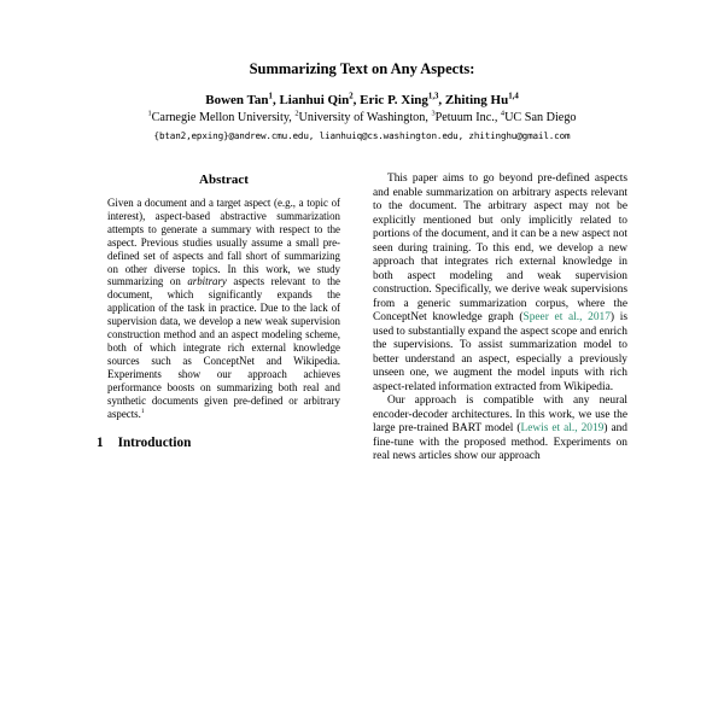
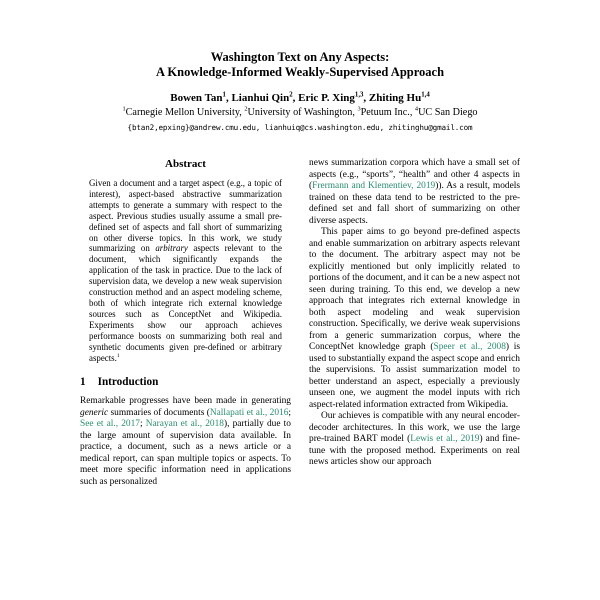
- Summarizing Text on Any Aspects:
+ Washington Text on Any Aspects:
+ A Knowledge-Informed Weakly-Supervised Approach
  Bowen Tan , Lianhui Qin , Eric P. Xing , Zhiting Hu
  Carnegie Mellon University, University of Washington, Petuum Inc., UC San Diego
  {btan2,epxing}@andrew.cmu.edu, lianhuiq@cs.washington.edu, zhitinghu@gmail.com
  Abstract
  Given a document and a target aspect (e.g., a topic of interest), aspect-based abstractive summarization attempts to generate a summary with respect to the aspect. Previous studies usually assume a small pre-defined set of aspects and fall short of summarizing on other diverse topics. In this work, we study summarizing on arbitrary aspects relevant to the document, which significantly expands the application of the task in practice. Due to the lack of supervision data, we develop a new weak supervision construction method and an aspect modeling scheme, both of which integrate rich external knowledge sources such as ConceptNet and Wikipedia. Experiments show our approach achieves performance boosts on summarizing both real and synthetic documents given pre-defined or arbitrary aspects.
  1 Introduction
+ Remarkable progresses have been made in generating generic summaries of documents (Nallapati et al., 2016; See et al., 2017; Narayan et al., 2018), partially due to the large amount of supervision data available. In practice, a document, such as a news article or a medical report, can span multiple topics or aspects. To meet more specific information need in applications such as personalized
+ news summarization corpora which have a small set of aspects (e.g., “sports”, “health” and other 4 aspects in (Frermann and Klementiev, 2019)). As a result, models trained on these data tend to be restricted to the pre-defined set and fall short of summarizing on other diverse aspects.
- This paper aims to go beyond pre-defined aspects and enable summarization on arbitrary aspects relevant to the document. The arbitrary aspect may not be explicitly mentioned but only implicitly related to portions of the document, and it can be a new aspect not seen during training. To this end, we develop a new approach that integrates rich external knowledge in both aspect modeling and weak supervision construction. Specifically, we derive weak supervisions from a generic summarization corpus, where the ConceptNet knowledge graph (Speer et al., 2017) is used to substantially expand the aspect scope and enrich the supervisions. To assist summarization model to better understand an aspect, especially a previously unseen one, we augment the model inputs with rich aspect-related information extracted from Wikipedia.
+ This paper aims to go beyond pre-defined aspects and enable summarization on arbitrary aspects relevant to the document. The arbitrary aspect may not be explicitly mentioned but only implicitly related to portions of the document, and it can be a new aspect not seen during training. To this end, we develop a new approach that integrates rich external knowledge in both aspect modeling and weak supervision construction. Specifically, we derive weak supervisions from a generic summarization corpus, where the ConceptNet knowledge graph (Speer et al., 2008) is used to substantially expand the aspect scope and enrich the supervisions. To assist summarization model to better understand an aspect, especially a previously unseen one, we augment the model inputs with rich aspect-related information extracted from Wikipedia.
- Our approach is compatible with any neural encoder-decoder architectures. In this work, we use the large pre-trained BART model (Lewis et al., 2019) and fine-tune with the proposed method. Experiments on real news articles show our approach
+ Our achieves is compatible with any neural encoder-decoder architectures. In this work, we use the large pre-trained BART model (Lewis et al., 2019) and fine-tune with the proposed method. Experiments on real news articles show our approach
